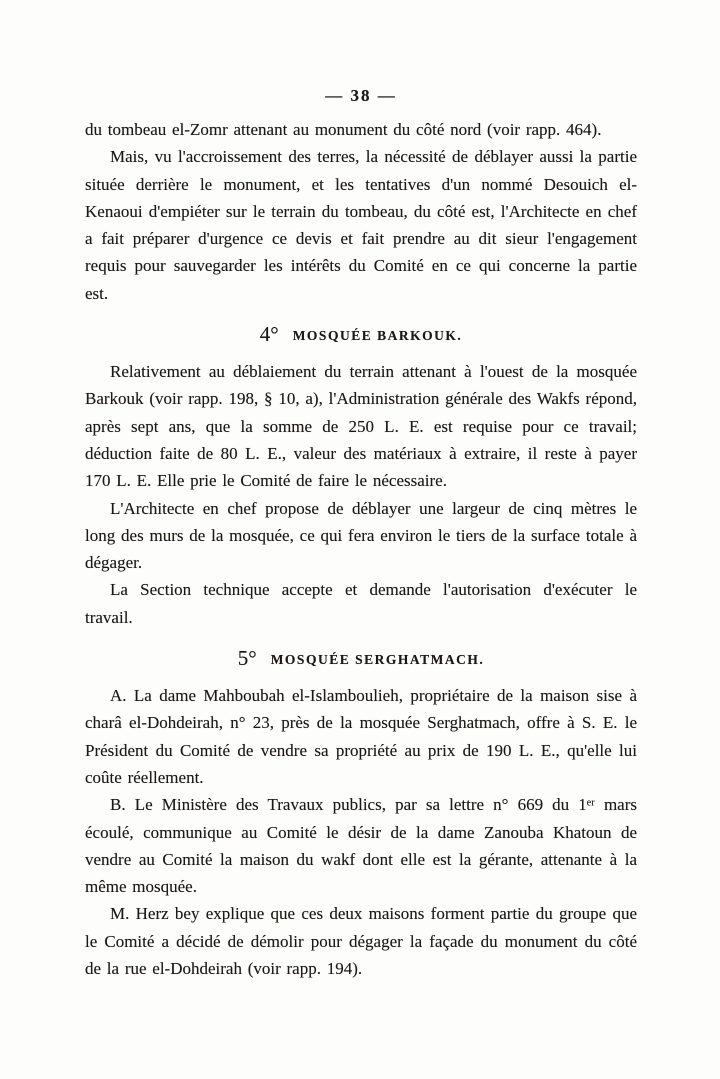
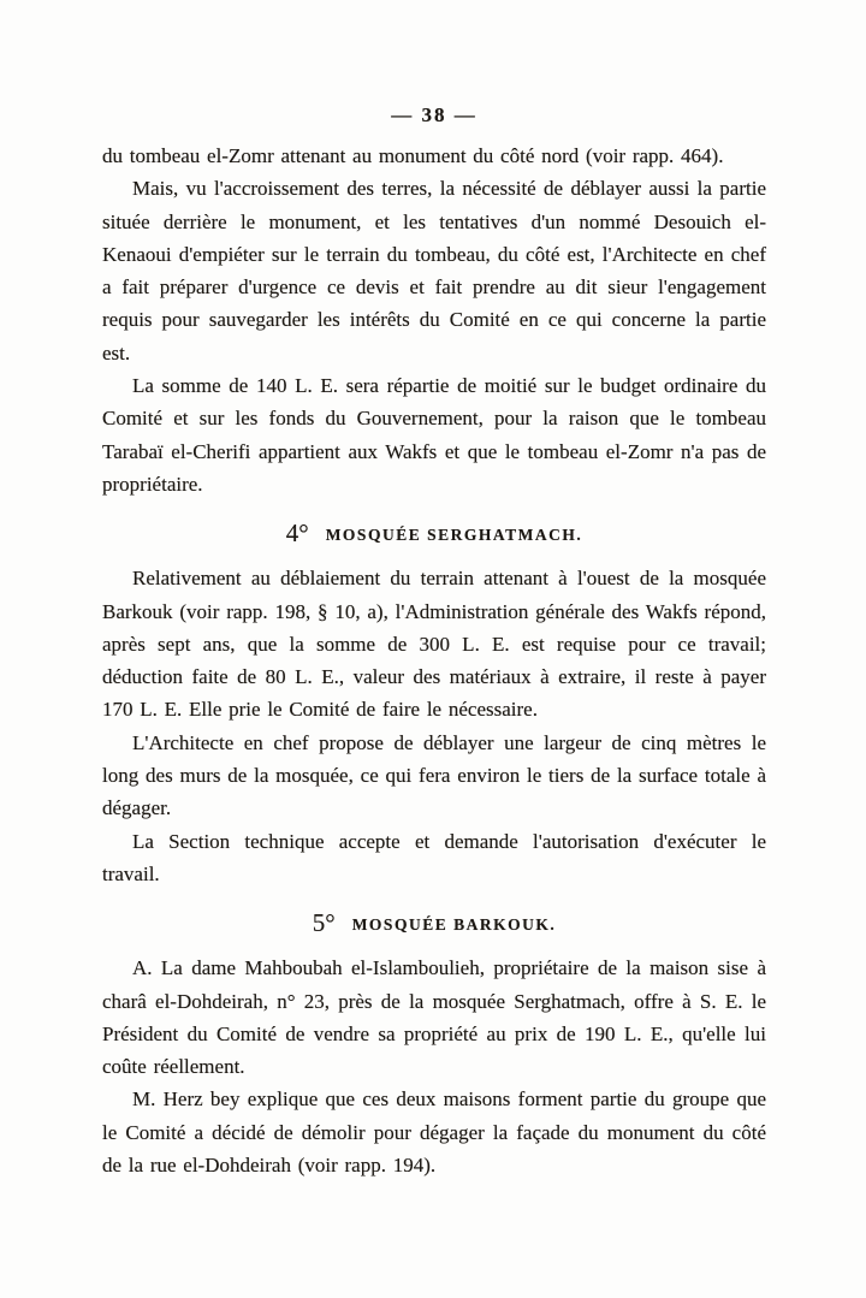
  — 38 —
  du tombeau el-Zomr attenant au monument du côté nord (voir rapp. 464).
  Mais, vu l'accroissement des terres, la nécessité de déblayer aussi la partie située derrière le monument, et les tentatives d'un nommé Desouich el-Kenaoui d'empiéter sur le terrain du tombeau, du côté est, l'Architecte en chef a fait préparer d'urgence ce devis et fait prendre au dit sieur l'engagement requis pour sauvegarder les intérêts du Comité en ce qui concerne la partie est.
+ La somme de 140 L. E. sera répartie de moitié sur le budget ordinaire du Comité et sur les fonds du Gouvernement, pour la raison que le tombeau Tarabaï el-Cherifi appartient aux Wakfs et que le tombeau el-Zomr n'a pas de propriétaire.
- 4° MOSQUÉE BARKOUK.
+ 4° MOSQUÉE SERGHATMACH.
- Relativement au déblaiement du terrain attenant à l'ouest de la mosquée Barkouk (voir rapp. 198, § 10, a), l'Administration générale des Wakfs répond, après sept ans, que la somme de 250 L. E. est requise pour ce travail; déduction faite de 80 L. E., valeur des matériaux à extraire, il reste à payer 170 L. E. Elle prie le Comité de faire le nécessaire.
+ Relativement au déblaiement du terrain attenant à l'ouest de la mosquée Barkouk (voir rapp. 198, § 10, a), l'Administration générale des Wakfs répond, après sept ans, que la somme de 300 L. E. est requise pour ce travail; déduction faite de 80 L. E., valeur des matériaux à extraire, il reste à payer 170 L. E. Elle prie le Comité de faire le nécessaire.
  L'Architecte en chef propose de déblayer une largeur de cinq mètres le long des murs de la mosquée, ce qui fera environ le tiers de la surface totale à dégager.
  La Section technique accepte et demande l'autorisation d'exécuter le travail.
- 5° MOSQUÉE SERGHATMACH.
+ 5° MOSQUÉE BARKOUK.
  A. La dame Mahboubah el-Islamboulieh, propriétaire de la maison sise à charâ el-Dohdeirah, n° 23, près de la mosquée Serghatmach, offre à S. E. le Président du Comité de vendre sa propriété au prix de 190 L. E., qu'elle lui coûte réellement.
- B. Le Ministère des Travaux publics, par sa lettre n° 669 du 1ᵉʳ mars écoulé, communique au Comité le désir de la dame Zanouba Khatoun de vendre au Comité la maison du wakf dont elle est la gérante, attenante à la même mosquée.
  M. Herz bey explique que ces deux maisons forment partie du groupe que le Comité a décidé de démolir pour dégager la façade du monument du côté de la rue el-Dohdeirah (voir rapp. 194).
